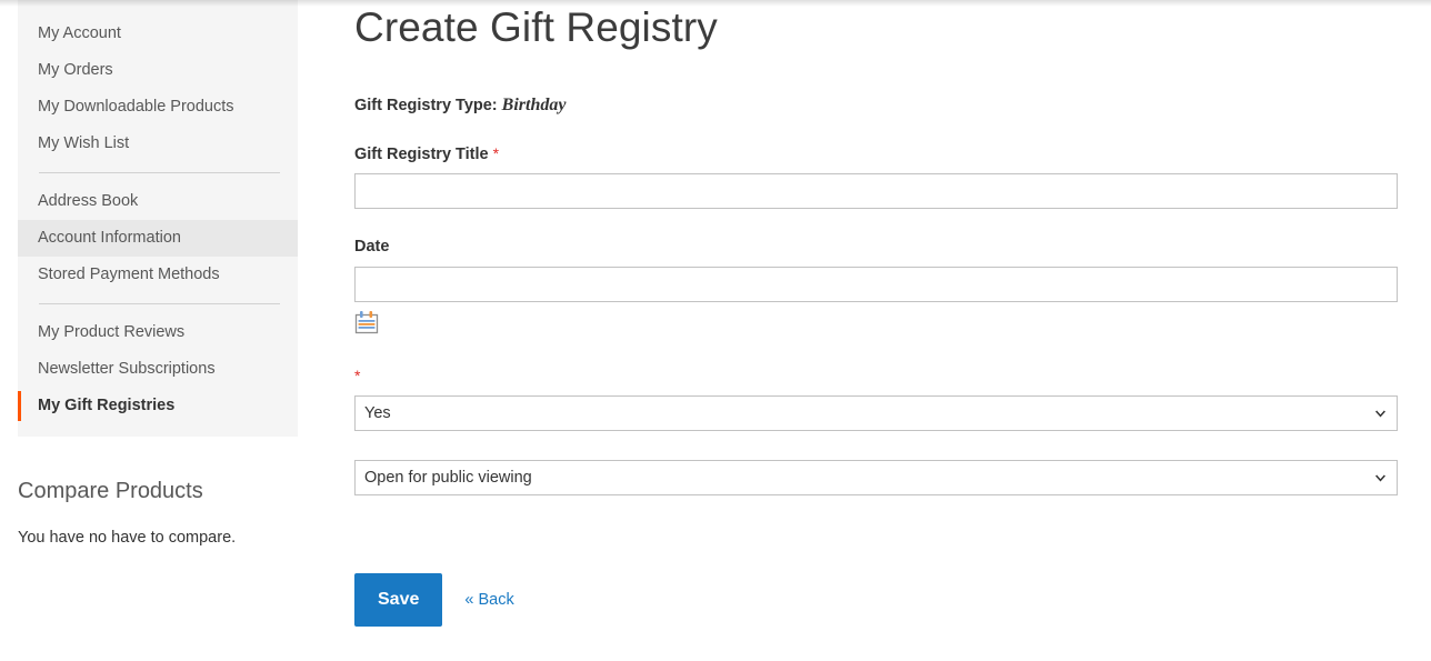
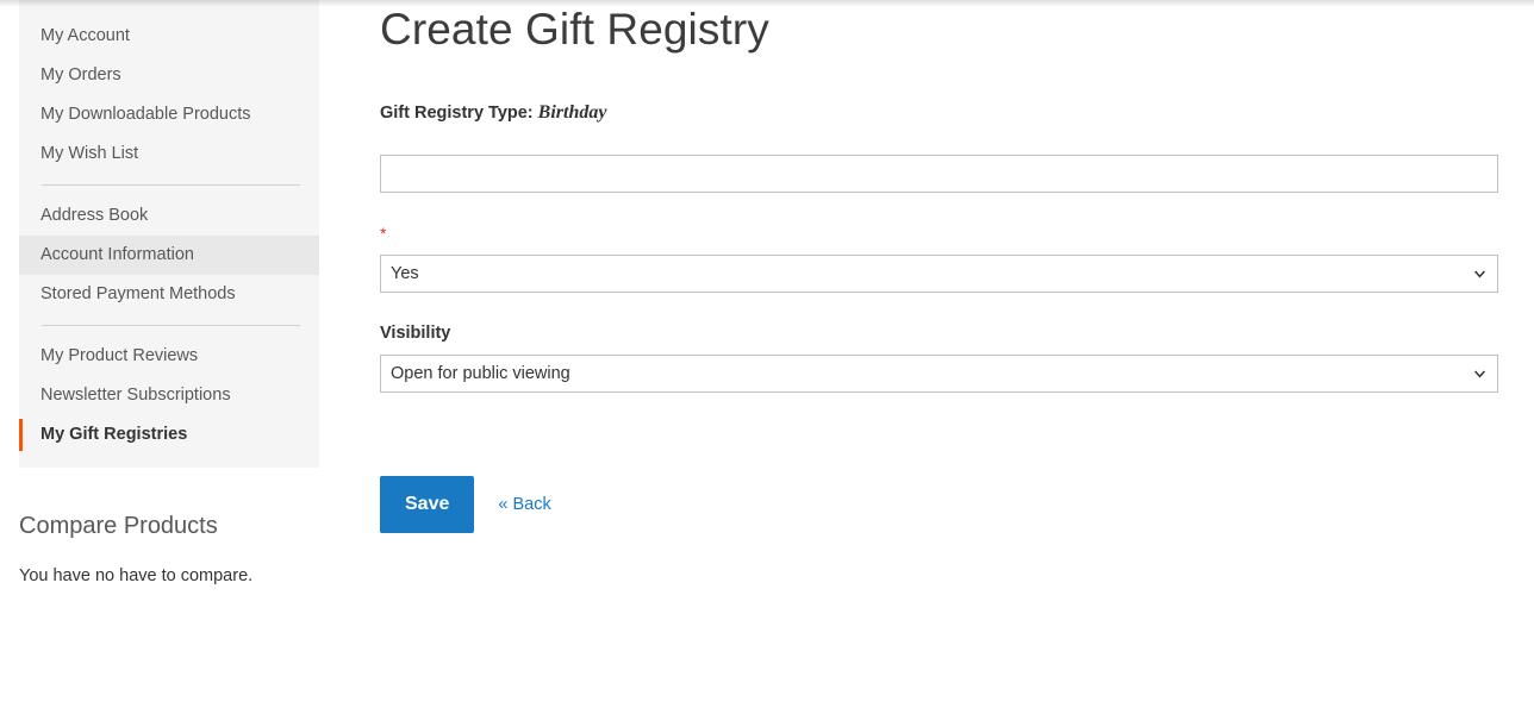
  My Account
  My Orders
  My Downloadable Products
  My Wish List
  Address Book
  Account Information
  Stored Payment Methods
  My Product Reviews
  Newsletter Subscriptions
  My Gift Registries
  Compare Products
  You have no have to compare.
  Create Gift Registry
  Gift Registry Type: Birthday
- Gift Registry Title *
- Date
  *
  Yes
+ Visibility
  Open for public viewing
  Save
  « Back
